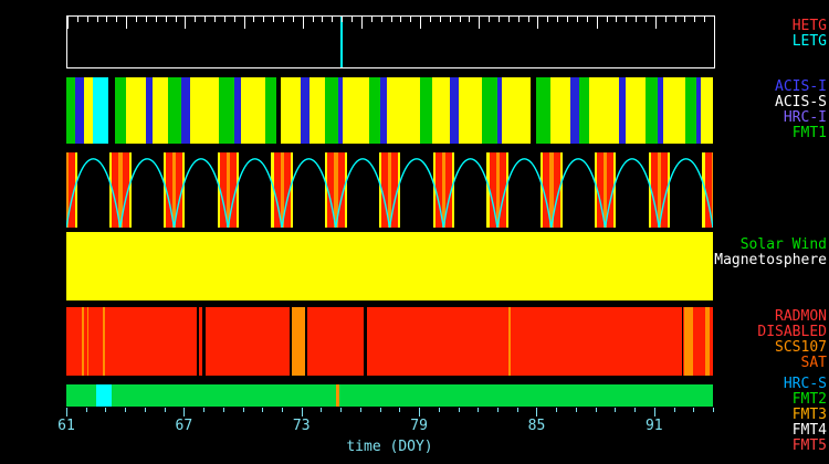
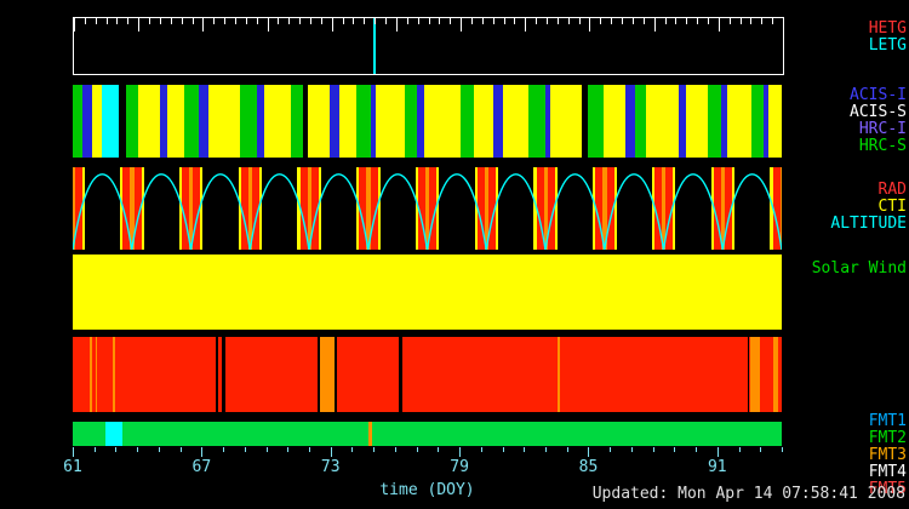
  HETG
  LETG
  ACIS-I
  ACIS-S
  HRC-I
- FMT1
+ HRC-S
+ RAD
+ CTI
+ ALTITUDE
  Solar Wind
- Magnetosphere
- RADMON
- DISABLED
- SCS107
- SAT
- HRC-S
+ FMT1
  FMT2
  FMT3
  FMT4
  FMT5
  61
  67
  73
  79
  85
  91
  time (DOY)
+ Updated: Mon Apr 14 07:58:41 2008
